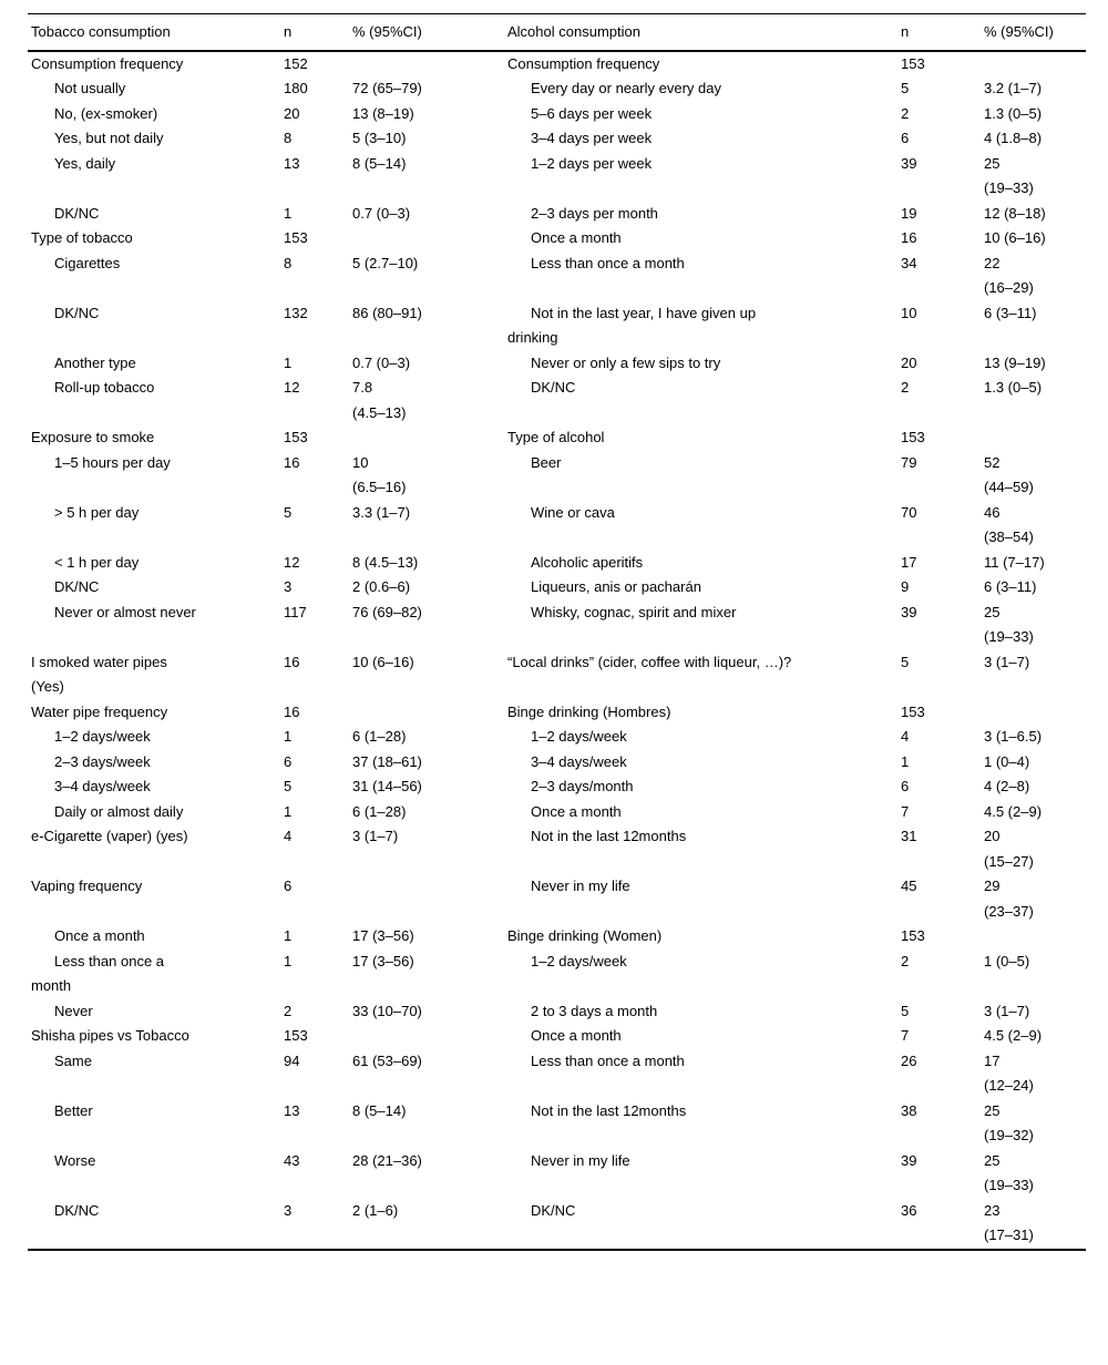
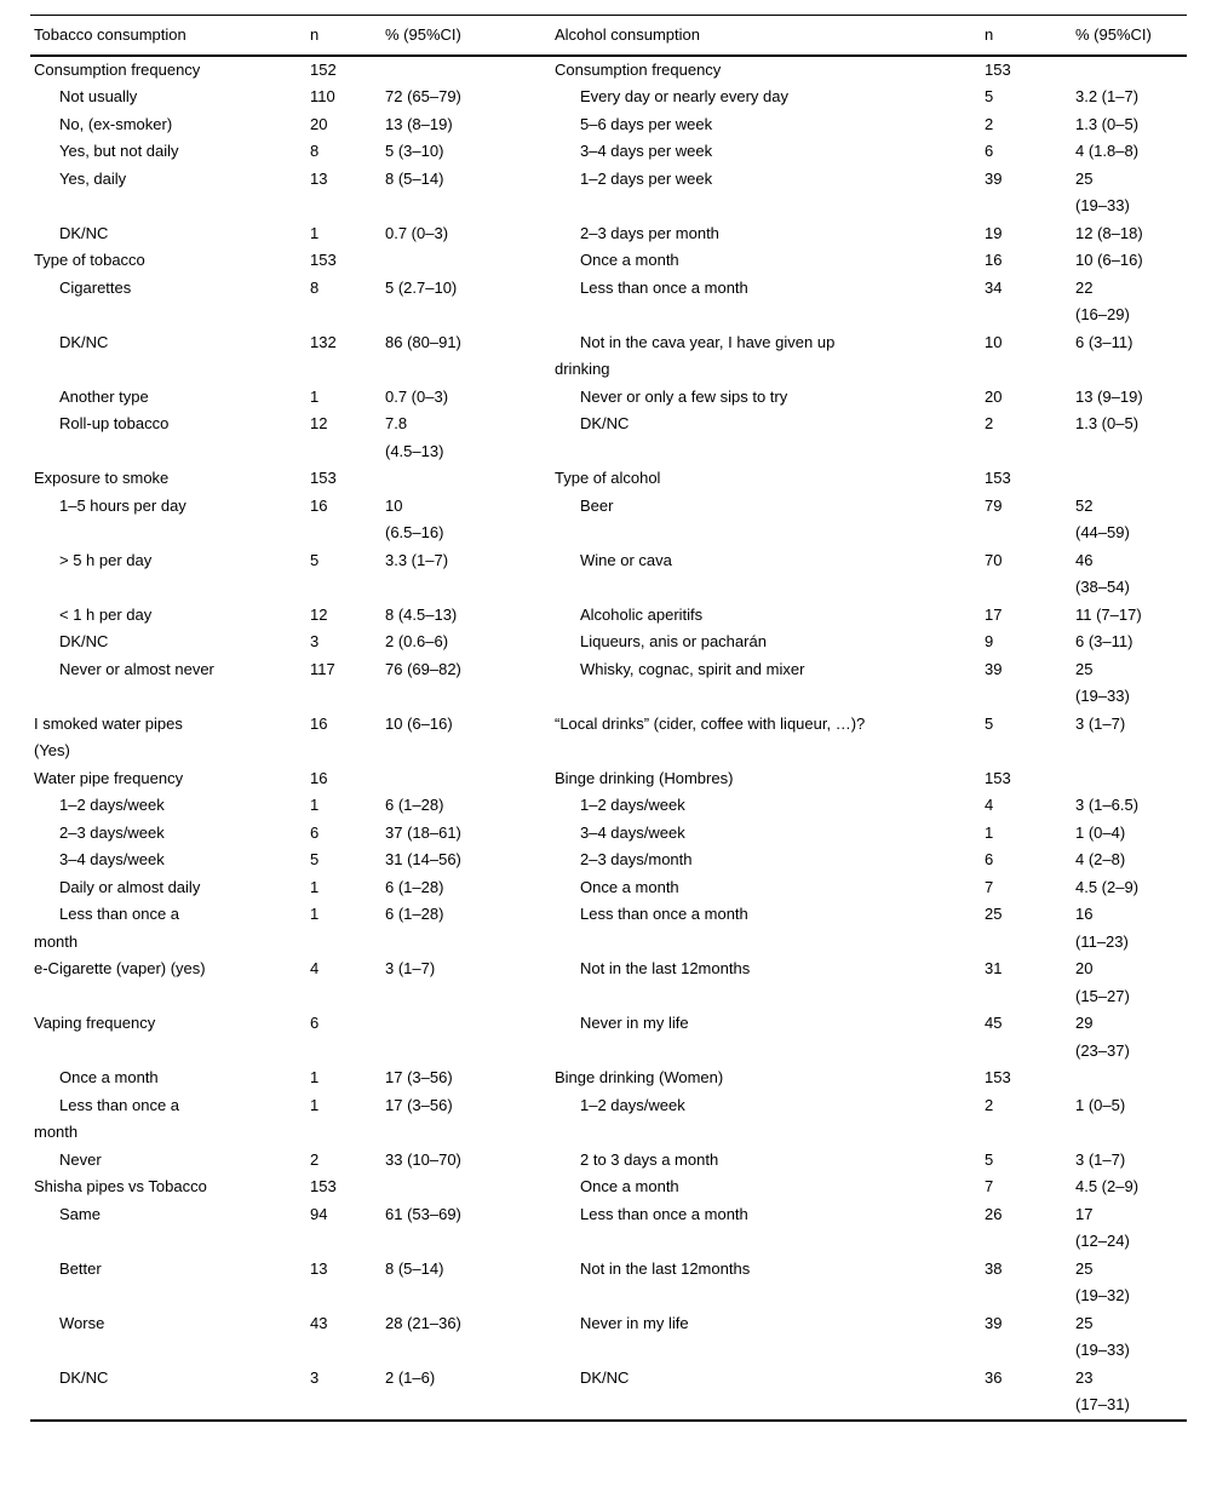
  Tobacco consumption	n	% (95%CI)	Alcohol consumption	n	% (95%CI)
  Consumption frequency	152		Consumption frequency	153
- Not usually	180	72 (65–79)	Every day or nearly every day	5	3.2 (1–7)
+ Not usually	110	72 (65–79)	Every day or nearly every day	5	3.2 (1–7)
  No, (ex-smoker)	20	13 (8–19)	5–6 days per week	2	1.3 (0–5)
  Yes, but not daily	8	5 (3–10)	3–4 days per week	6	4 (1.8–8)
  Yes, daily	13	8 (5–14)	1–2 days per week	39	25 (19–33)
  DK/NC	1	0.7 (0–3)	2–3 days per month	19	12 (8–18)
  Type of tobacco	153		Once a month	16	10 (6–16)
  Cigarettes	8	5 (2.7–10)	Less than once a month	34	22 (16–29)
- DK/NC	132	86 (80–91)	Not in the last year, I have given up drinking	10	6 (3–11)
+ DK/NC	132	86 (80–91)	Not in the cava year, I have given up drinking	10	6 (3–11)
  Another type	1	0.7 (0–3)	Never or only a few sips to try	20	13 (9–19)
  Roll-up tobacco	12	7.8 (4.5–13)	DK/NC	2	1.3 (0–5)
  Exposure to smoke	153		Type of alcohol	153
  1–5 hours per day	16	10 (6.5–16)	Beer	79	52 (44–59)
  > 5 h per day	5	3.3 (1–7)	Wine or cava	70	46 (38–54)
  < 1 h per day	12	8 (4.5–13)	Alcoholic aperitifs	17	11 (7–17)
  DK/NC	3	2 (0.6–6)	Liqueurs, anis or pacharán	9	6 (3–11)
  Never or almost never	117	76 (69–82)	Whisky, cognac, spirit and mixer	39	25 (19–33)
  I smoked water pipes (Yes)	16	10 (6–16)	“Local drinks” (cider, coffee with liqueur, …)?	5	3 (1–7)
  Water pipe frequency	16		Binge drinking (Hombres)	153
  1–2 days/week	1	6 (1–28)	1–2 days/week	4	3 (1–6.5)
  2–3 days/week	6	37 (18–61)	3–4 days/week	1	1 (0–4)
  3–4 days/week	5	31 (14–56)	2–3 days/month	6	4 (2–8)
  Daily or almost daily	1	6 (1–28)	Once a month	7	4.5 (2–9)
+ Less than once a month	1	6 (1–28)	Less than once a month	25	16 (11–23)
  e-Cigarette (vaper) (yes)	4	3 (1–7)	Not in the last 12months	31	20 (15–27)
  Vaping frequency	6		Never in my life	45	29 (23–37)
  Once a month	1	17 (3–56)	Binge drinking (Women)	153
  Less than once a month	1	17 (3–56)	1–2 days/week	2	1 (0–5)
  Never	2	33 (10–70)	2 to 3 days a month	5	3 (1–7)
  Shisha pipes vs Tobacco	153		Once a month	7	4.5 (2–9)
  Same	94	61 (53–69)	Less than once a month	26	17 (12–24)
  Better	13	8 (5–14)	Not in the last 12months	38	25 (19–32)
  Worse	43	28 (21–36)	Never in my life	39	25 (19–33)
  DK/NC	3	2 (1–6)	DK/NC	36	23 (17–31)
